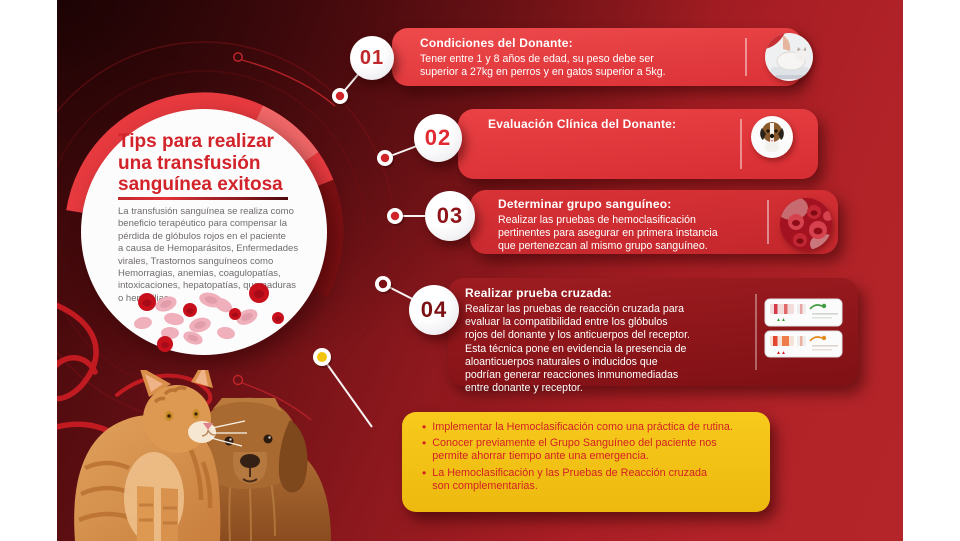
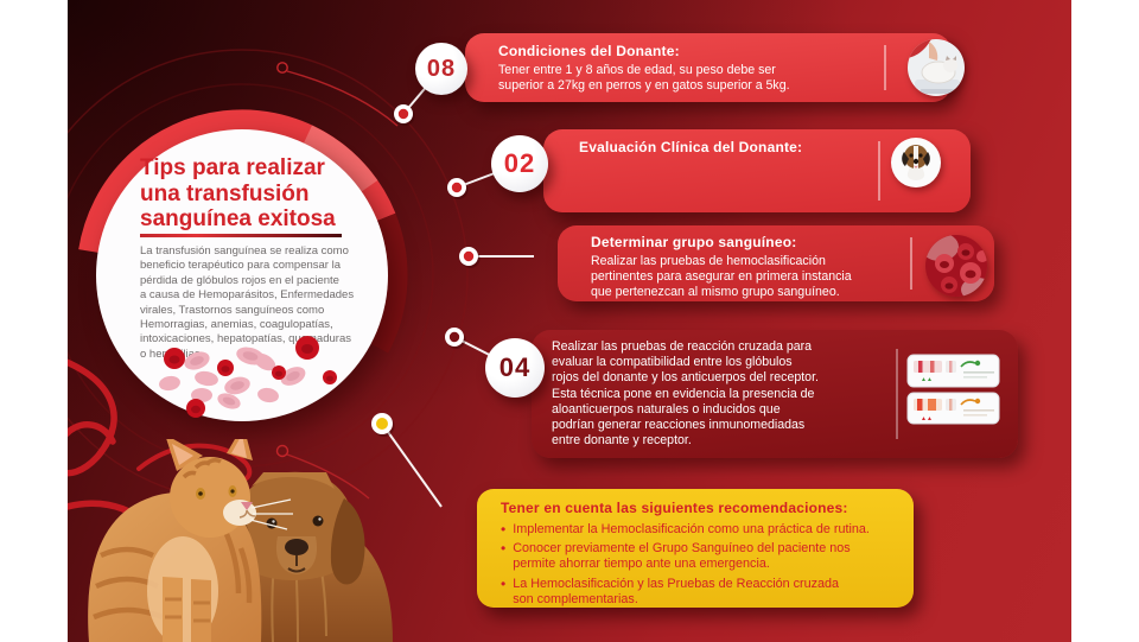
  Tips para realizar
  una transfusión
  sanguínea exitosa
  La transfusión sanguínea se realiza como
  beneficio terapéutico para compensar la
  pérdida de glóbulos rojos en el paciente
  a causa de Hemoparásitos, Enfermedades
  virales, Trastornos sanguíneos como
  Hemorragias, anemias, coagulopatías,
  intoxicaciones, hepatopatías, quaduras
  Condiciones del Donante:
  Tener entre 1 y 8 años de edad, su peso debe ser
  superior a 27kg en perros y en gatos superior a 5kg.
  Evaluación Clínica del Donante:
  Determinar grupo sanguíneo:
  Realizar las pruebas de hemoclasificación
  pertinentes para asegurar en primera instancia
  que pertenezcan al mismo grupo sanguíneo.
- Realizar prueba cruzada:
  Realizar las pruebas de reacción cruzada para
  evaluar la compatibilidad entre los glóbulos
  rojos del donante y los anticuerpos del receptor.
  Esta técnica pone en evidencia la presencia de
  aloanticuerpos naturales o inducidos que
  podrían generar reacciones inmunomediadas
  entre donante y receptor.
+ Tener en cuenta las siguientes recomendaciones:
  •
  Implementar la Hemoclasificación como una práctica de rutina.
  •
  Conocer previamente el Grupo Sanguíneo del paciente nos
  permite ahorrar tiempo ante una emergencia.
  •
  La Hemoclasificación y las Pruebas de Reacción cruzada
  son complementarias.
- 01
+ 08
  02
- 03
  04
